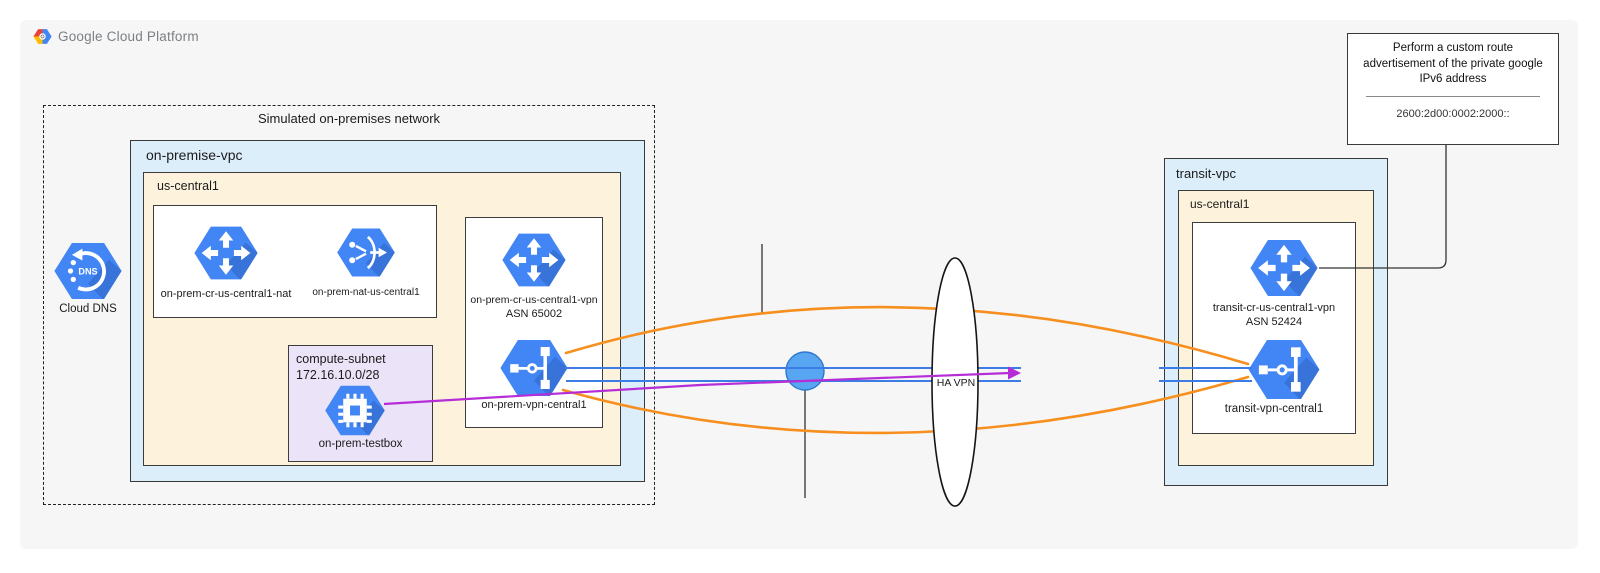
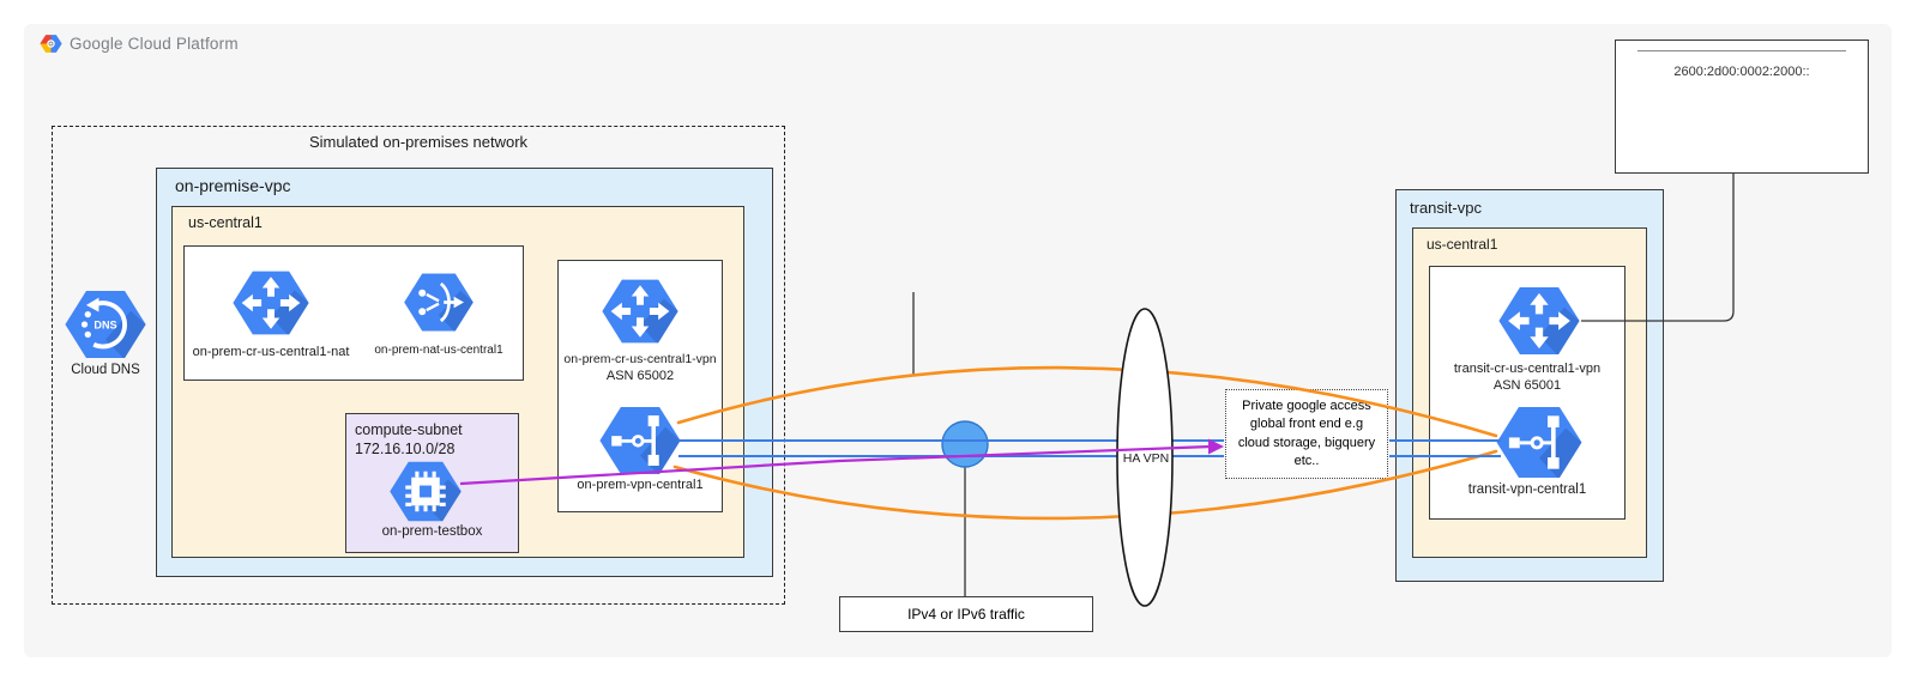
  Google Cloud Platform
  Simulated on-premises network
  DNS
  Cloud DNS
  on-premise-vpc
  us-central1
  on-prem-cr-us-central1-nat
  on-prem-nat-us-central1
  compute-subnet
  172.16.10.0/28
  on-prem-testbox
  on-prem-cr-us-central1-vpn
  ASN 65002
  on-prem-vpn-central1
+ IPv4 or IPv6 traffic
+ Private google access
+ global front end e.g
+ cloud storage, bigquery
+ etc..
  transit-vpc
  us-central1
  transit-cr-us-central1-vpn
- ASN 52424
+ ASN 65001
  transit-vpn-central1
- Perform a custom route
- advertisement of the private google
- IPv6 address
  2600:2d00:0002:2000::
  HA VPN
